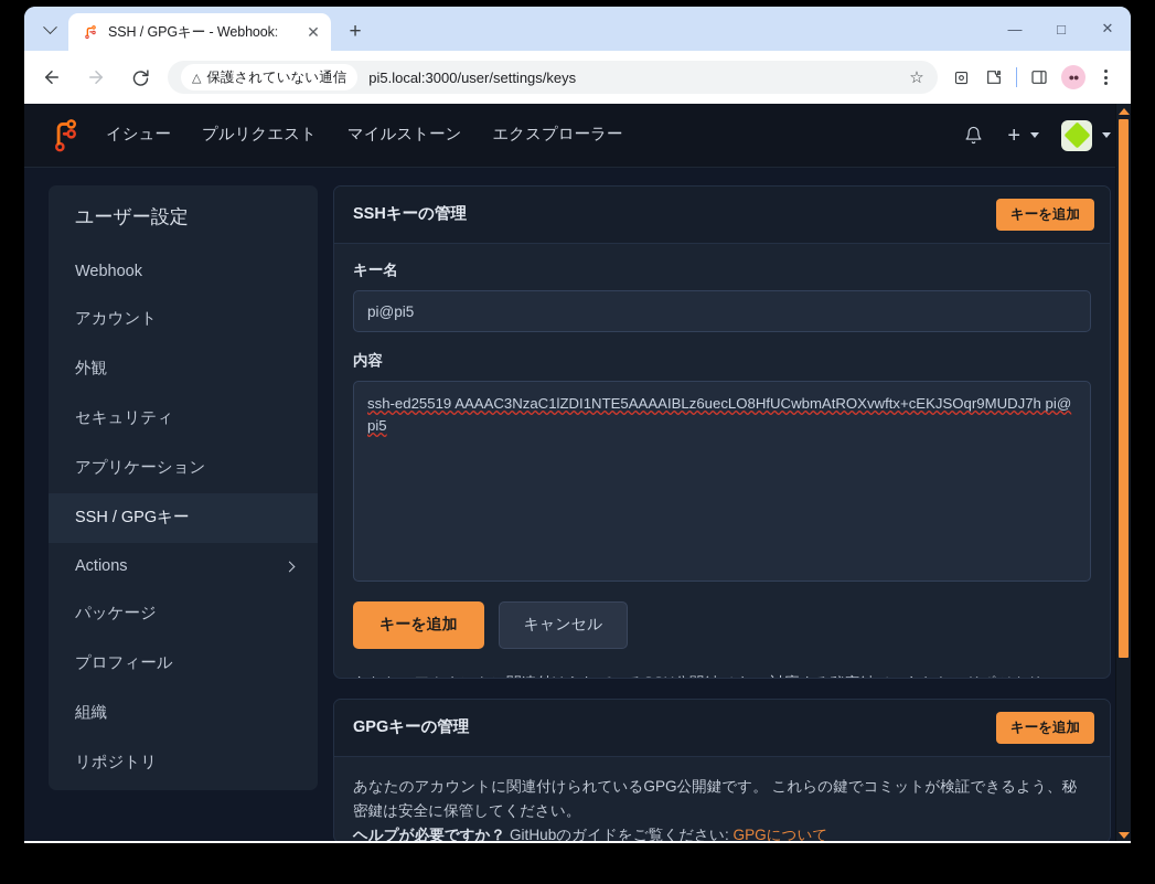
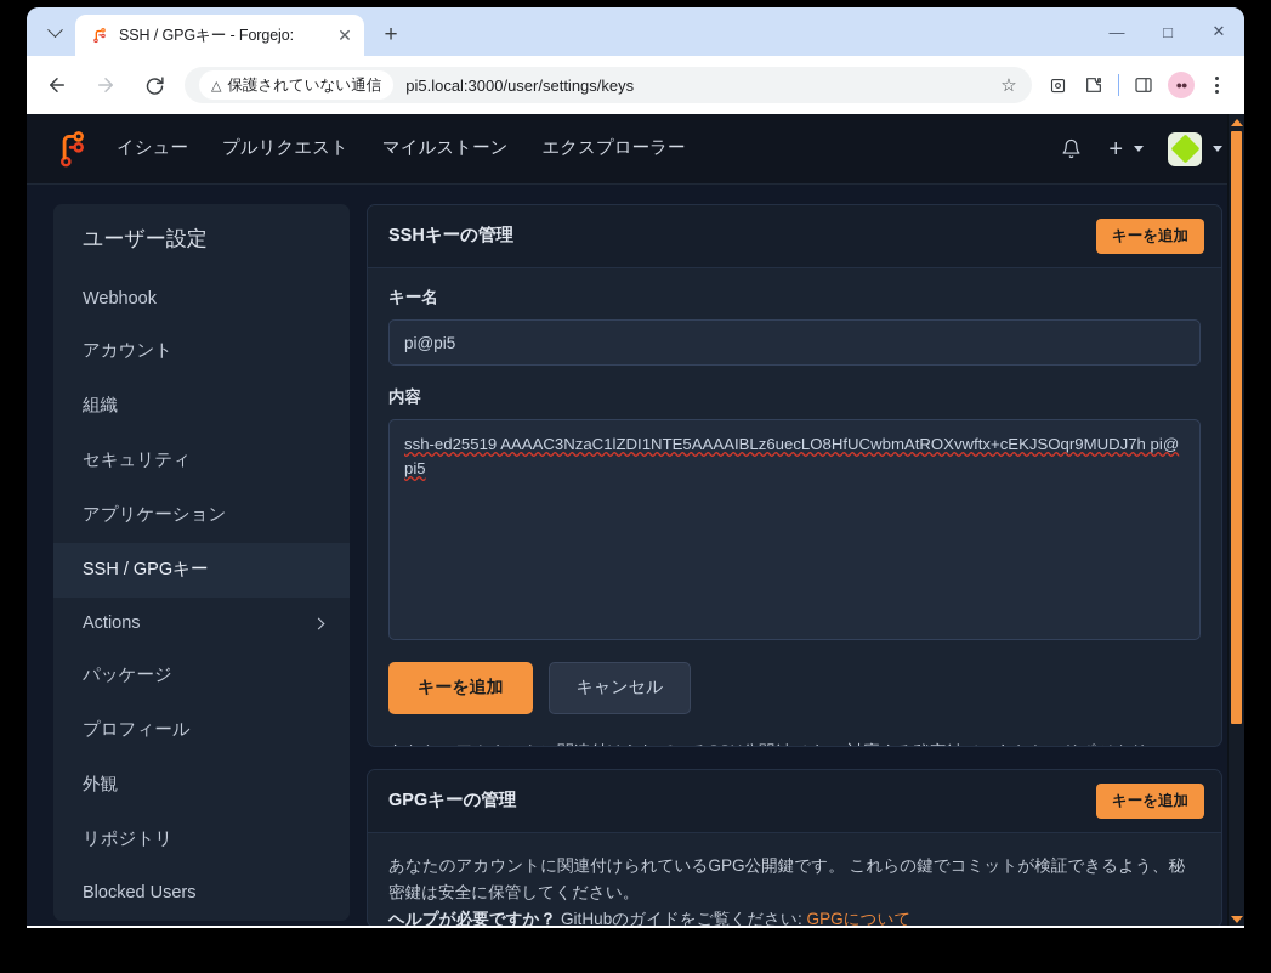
- SSH / GPGキー - Webhook:
+ SSH / GPGキー - Forgejo:
  ✕
  +
  —
  □
  ✕
  △
  保護されていない通信
  pi5.local:3000/user/settings/keys
  ☆
  ●●
  イシュー
  プルリクエスト
  マイルストーン
  エクスプローラー
  +
  ユーザー設定
  Webhook
  アカウント
- 外観
+ 組織
  セキュリティ
  アプリケーション
  SSH / GPGキー
  Actions
  パッケージ
  プロフィール
- 組織
+ 外観
  リポジトリ
+ Blocked Users
  SSHキーの管理
  キーを追加
  キー名
  pi@pi5
  内容
  ssh-ed25519 AAAAC3NzaC1lZDI1NTE5AAAAIBLz6uecLO8HfUCwbmAtROXvwftx+cEKJSOqr9MUDJ7h pi@pi5
  キーを追加
  キャンセル
  GPGキーの管理
  キーを追加
  あなたのアカウントに関連付けられているGPG公開鍵です。 これらの鍵でコミットが検証できるよう、秘密鍵は安全に保管してください。
  ヘルプが必要ですか？ GitHubのガイドをご覧ください: GPGについて
